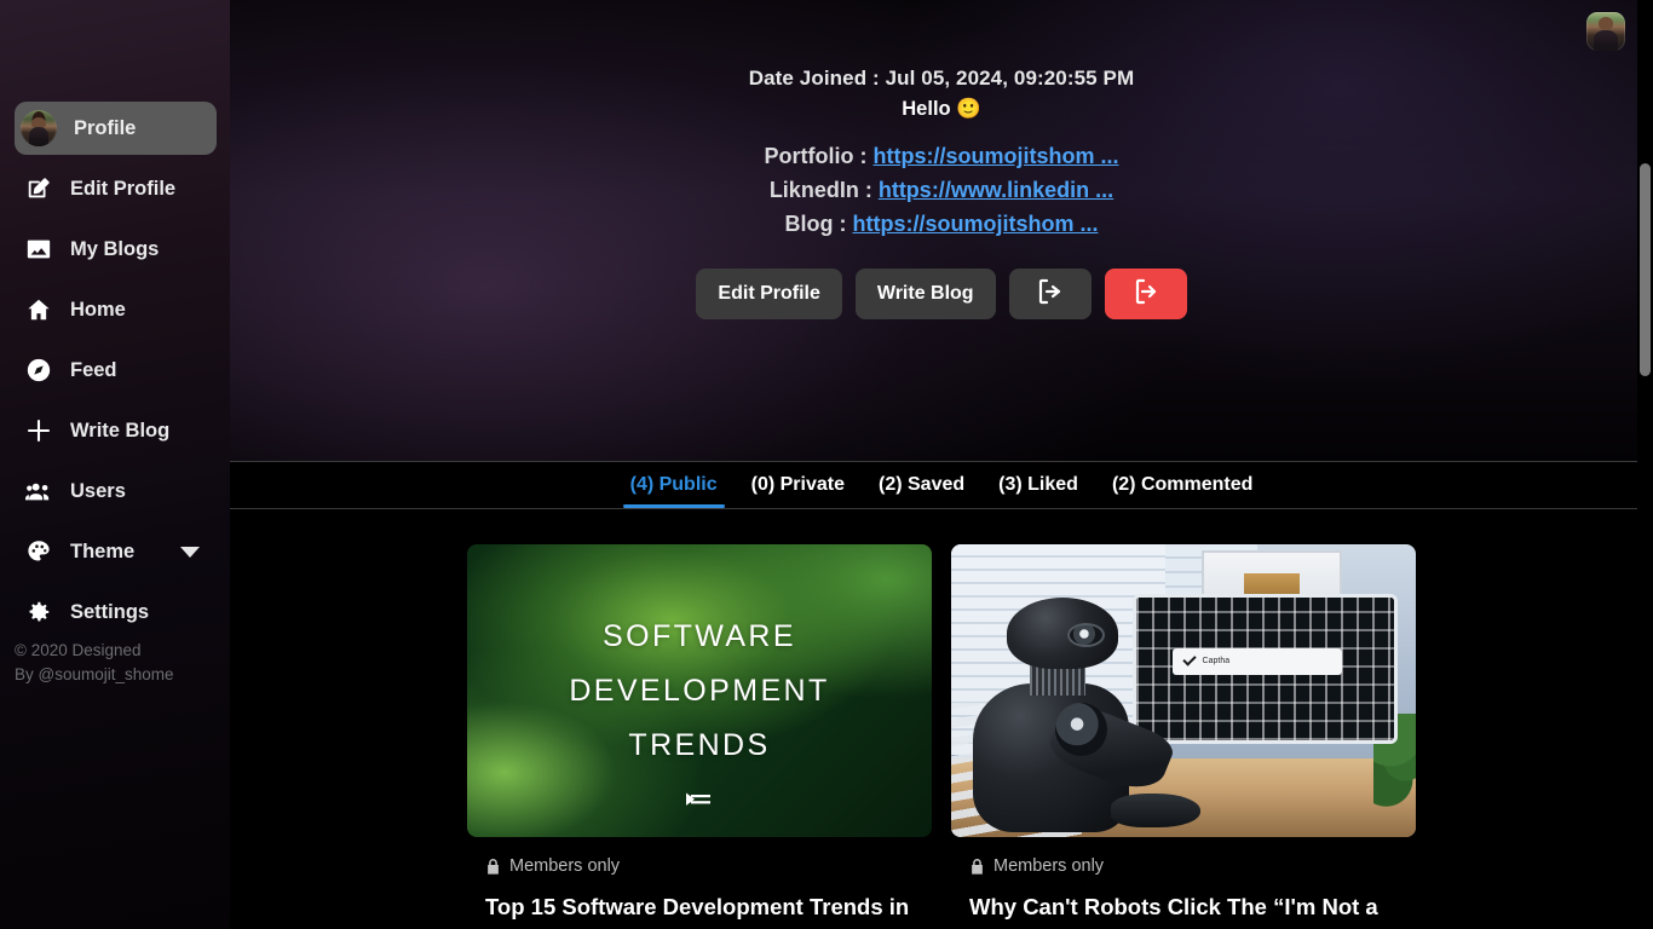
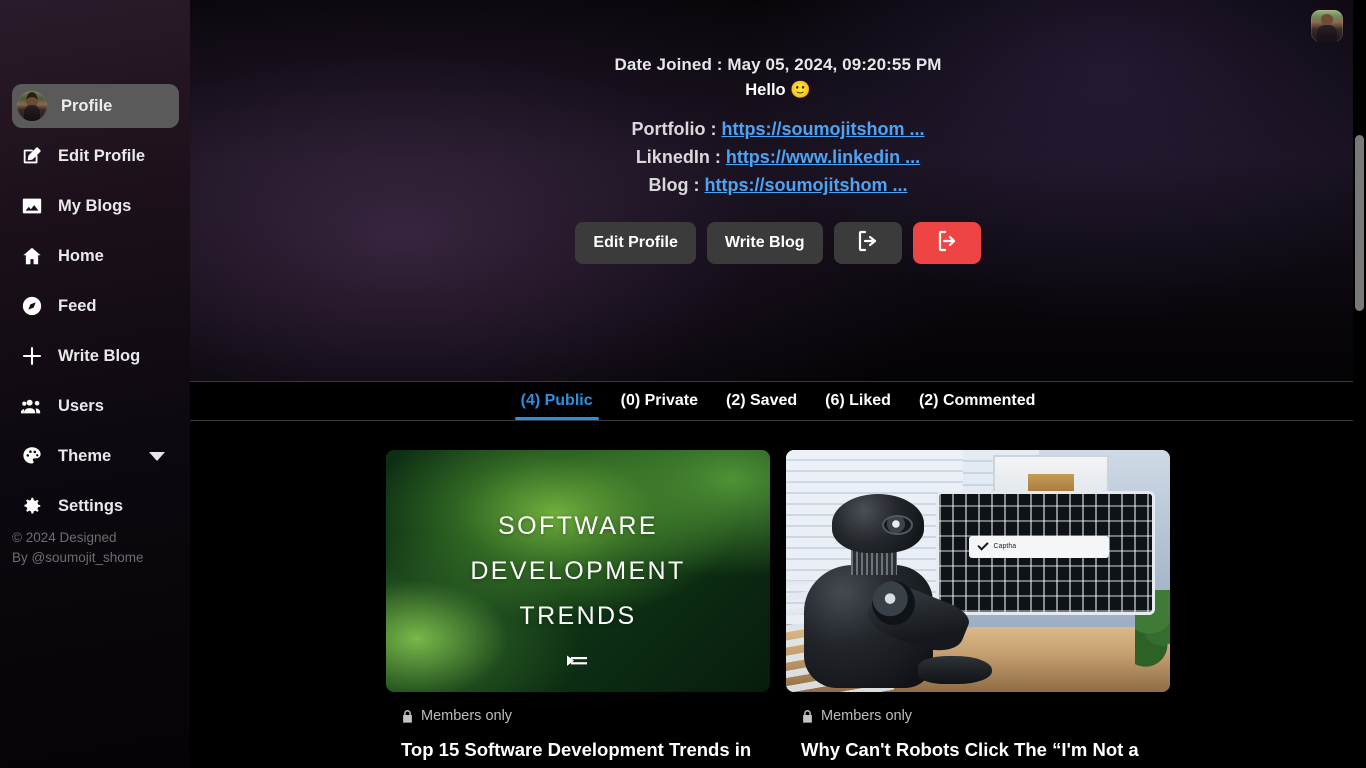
  Profile
  Edit Profile
  My Blogs
  Home
  Feed
  Write Blog
  Users
  Theme
  Settings
- © 2020 Designed
+ © 2024 Designed
  By @soumojit_shome
- Date Joined : Jul 05, 2024, 09:20:55 PM
+ Date Joined : May 05, 2024, 09:20:55 PM
  Hello 🙂
  Portfolio : https://soumojitshom ...
  LiknedIn : https://www.linkedin ...
  Blog : https://soumojitshom ...
  Edit Profile
  Write Blog
  (4) Public
  (0) Private
  (2) Saved
- (3) Liked
+ (6) Liked
  (2) Commented
  SOFTWARE
  DEVELOPMENT
  TRENDS
  Members only
  Top 15 Software Development Trends in
  Members only
